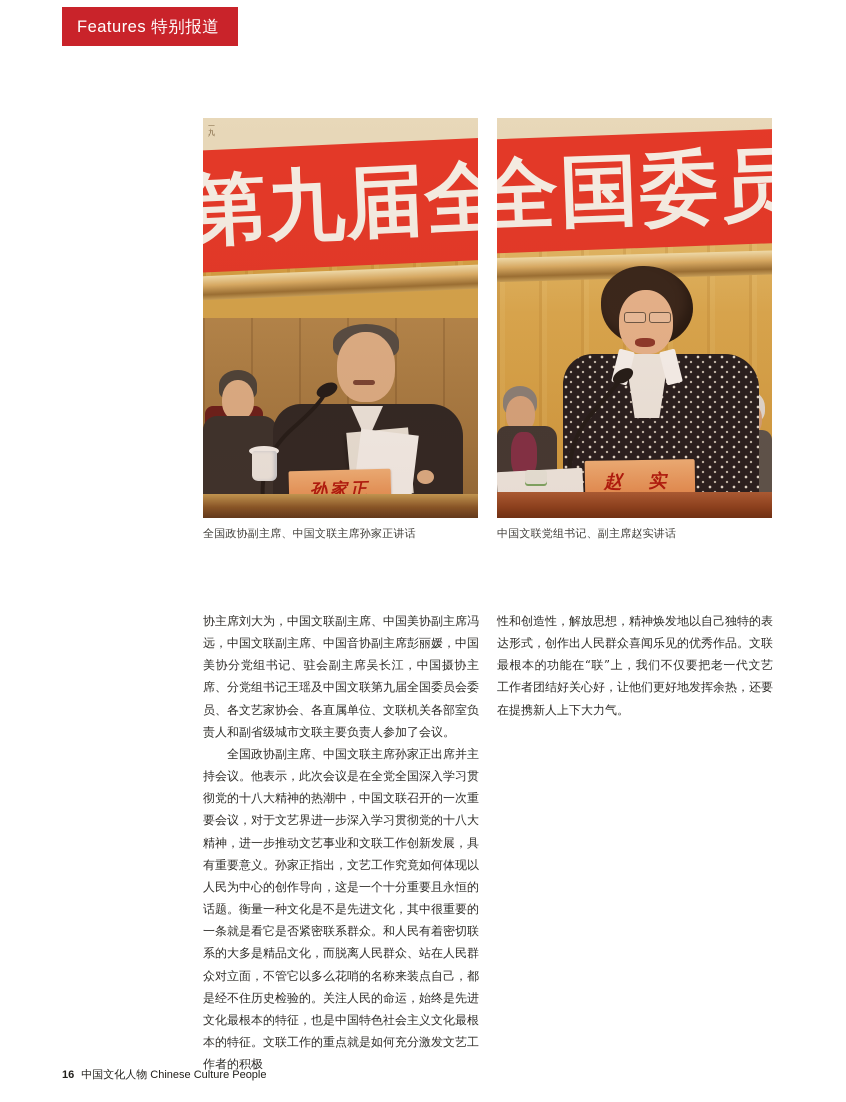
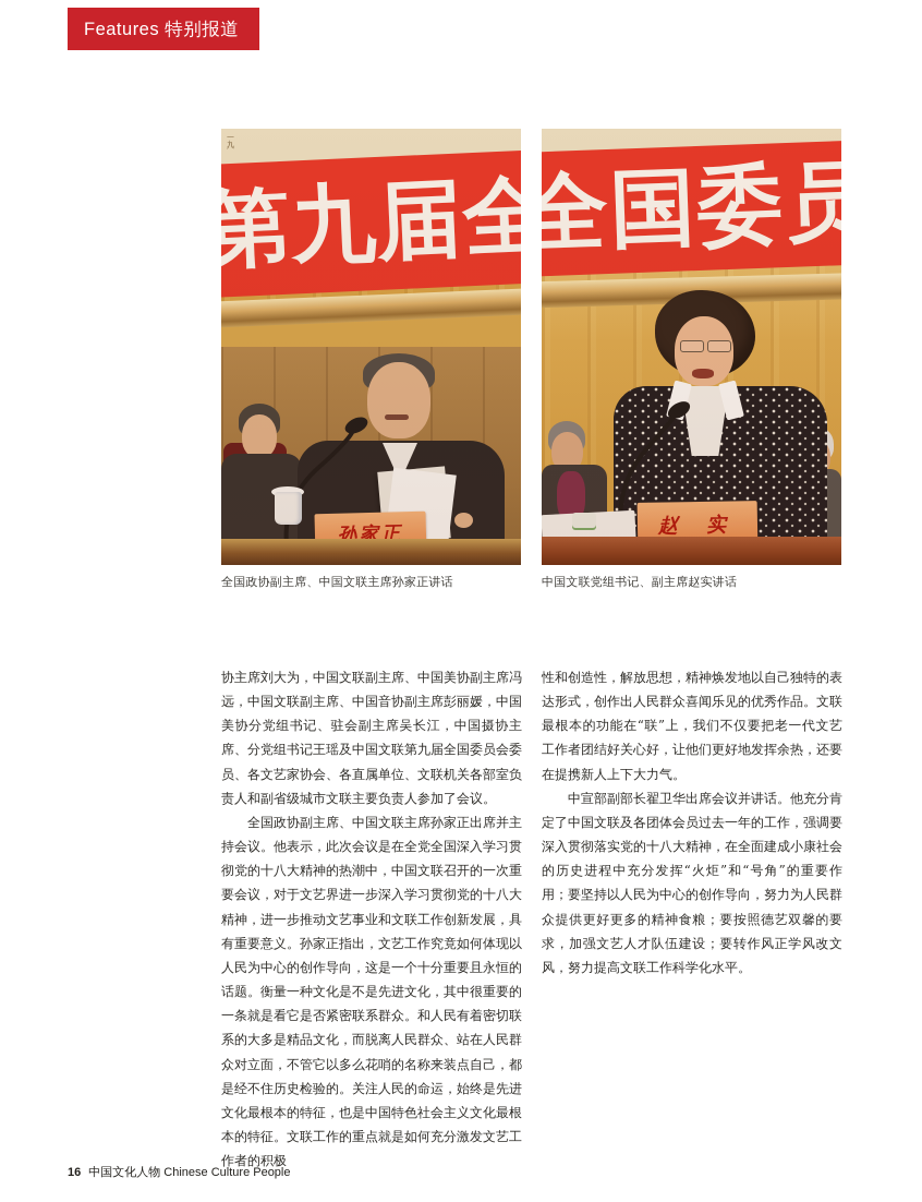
  Features 特别报道
  全国政协副主席、中国文联主席孙家正讲话
  中国文联党组书记、副主席赵实讲话
  协主席刘大为，中国文联副主席、中国美协副主席冯远，中国文联副主席、中国音协副主席彭丽媛，中国美协分党组书记、驻会副主席吴长江，中国摄协主席、分党组书记王瑶及中国文联第九届全国委员会委员、各文艺家协会、各直属单位、文联机关各部室负责人和副省级城市文联主要负责人参加了会议。
  全国政协副主席、中国文联主席孙家正出席并主持会议。他表示，此次会议是在全党全国深入学习贯彻党的十八大精神的热潮中，中国文联召开的一次重要会议，对于文艺界进一步深入学习贯彻党的十八大精神，进一步推动文艺事业和文联工作创新发展，具有重要意义。孙家正指出，文艺工作究竟如何体现以人民为中心的创作导向，这是一个十分重要且永恒的话题。衡量一种文化是不是先进文化，其中很重要的一条就是看它是否紧密联系群众。和人民有着密切联系的大多是精品文化，而脱离人民群众、站在人民群众对立面，不管它以多么花哨的名称来装点自己，都是经不住历史检验的。关注人民的命运，始终是先进文化最根本的特征，也是中国特色社会主义文化最根本的特征。文联工作的重点就是如何充分激发文艺工作者的积极
  性和创造性，解放思想，精神焕发地以自己独特的表达形式，创作出人民群众喜闻乐见的优秀作品。文联最根本的功能在“联”上，我们不仅要把老一代文艺工作者团结好关心好，让他们更好地发挥余热，还要在提携新人上下大力气。
+ 中宣部副部长翟卫华出席会议并讲话。他充分肯定了中国文联及各团体会员过去一年的工作，强调要深入贯彻落实党的十八大精神，在全面建成小康社会的历史进程中充分发挥“火炬”和“号角”的重要作用；要坚持以人民为中心的创作导向，努力为人民群众提供更好更多的精神食粮；要按照德艺双馨的要求，加强文艺人才队伍建设；要转作风正学风改文风，努力提高文联工作科学化水平。
  16 中国文化人物 Chinese Culture People
